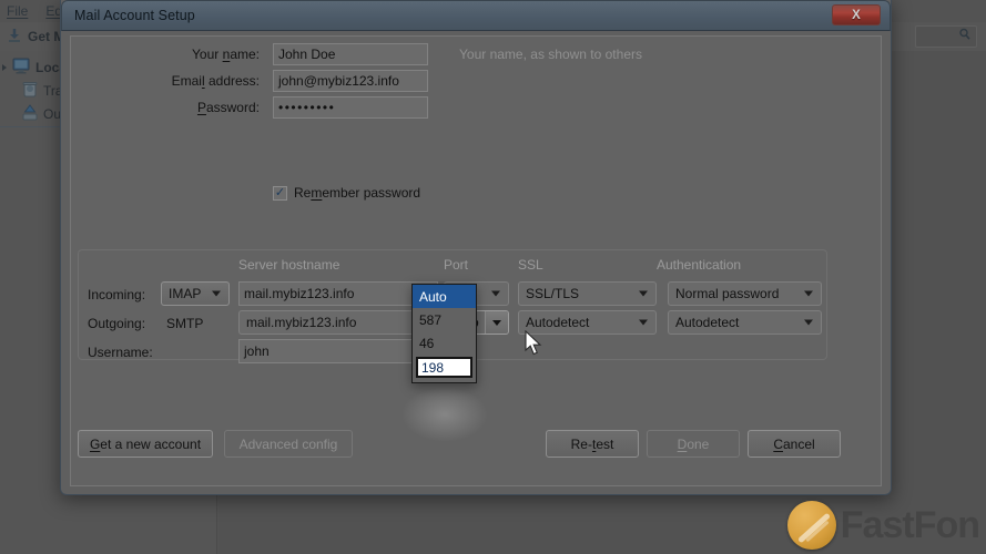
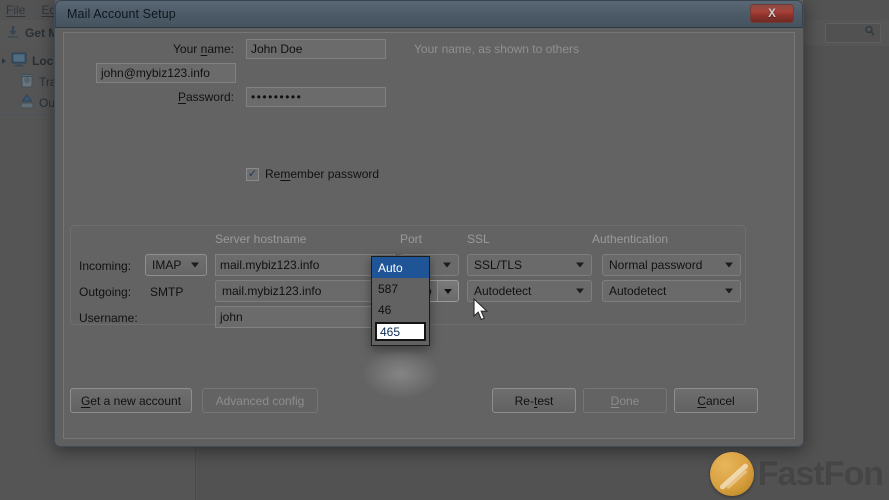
  File
  Get
  Loc
  Ou
  Mail Account Setup
  X
  Your name:
  John Doe
  Your name, as shown to others
- Email address:
  john@mybiz123.info
  Password:
  •••••••••
  ✓
  Remember password
  Server hostname
  Port
  SSL
  Authentication
  Incoming:
  IMAP
  mail.mybiz123.info
  SSL/TLS
  Normal password
  Outgoing:
  SMTP
  mail.mybiz123.info
  Autodetect
  Autodetect
  Username:
  john
  Get a new account
  Advanced config
  Re-test
  Done
  Cancel
  Auto
  587
  46
- 198
+ 465
